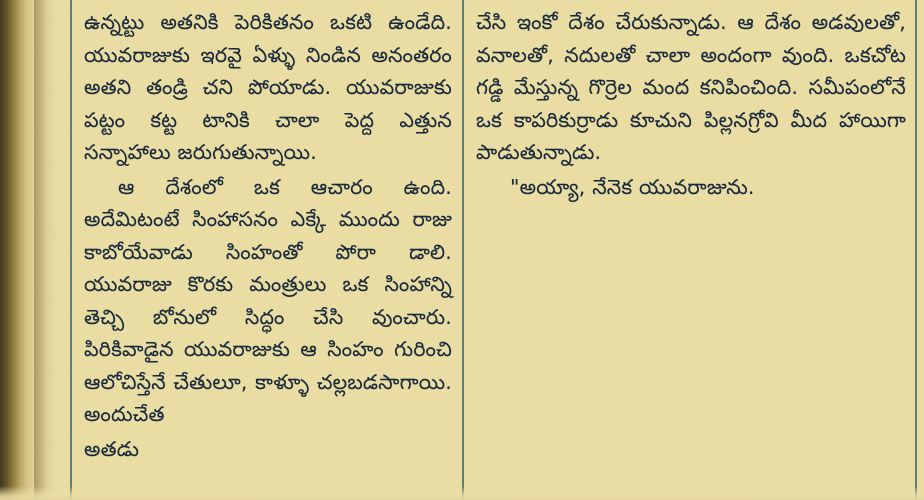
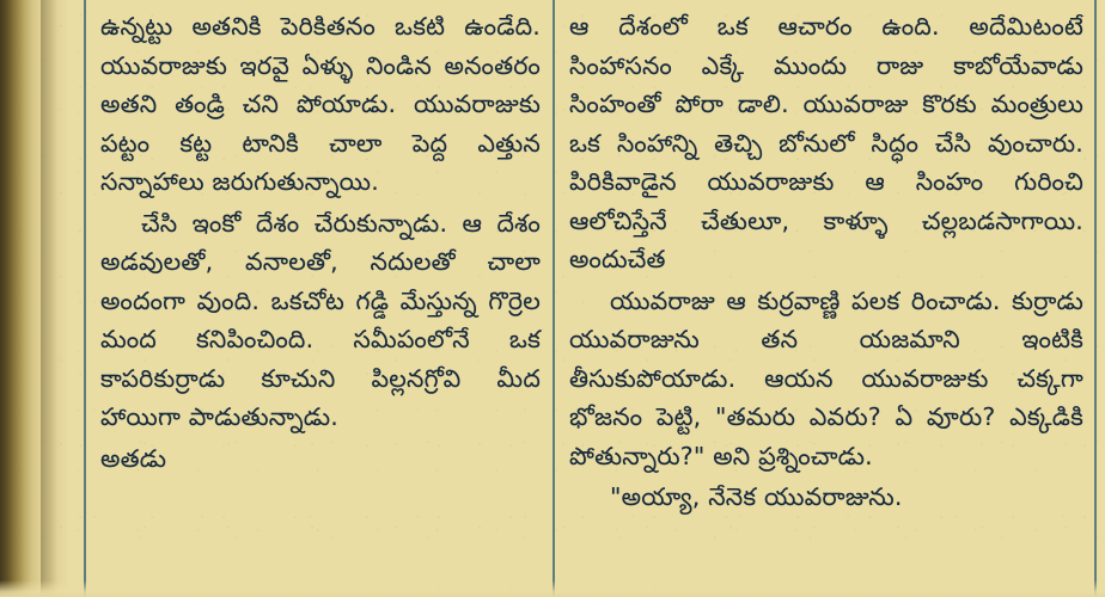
  ఉన్నట్టు అతనికి పెరికితనం ఒకటి ఉండేది. యువరాజుకు ఇరవై ఏళ్ళు నిండిన అనంతరం అతని తండ్రి చని పోయాడు. యువరాజుకు పట్టం కట్ట టానికి చాలా పెద్ద ఎత్తున సన్నాహాలు జరుగుతున్నాయి.
- ఆ దేశంలో ఒక ఆచారం ఉంది. అదేమిటంటే సింహాసనం ఎక్కే ముందు రాజు కాబోయేవాడు సింహంతో పోరా డాలి. యువరాజు కొరకు మంత్రులు ఒక సింహాన్ని తెచ్చి బోనులో సిద్ధం చేసి వుంచారు. పిరికివాడైన యువరాజుకు ఆ సింహం గురించి ఆలోచిస్తేనే చేతులూ, కాళ్ళూ చల్లబడసాగాయి. అందుచేత
+ చేసి ఇంకో దేశం చేరుకున్నాడు. ఆ దేశం అడవులతో, వనాలతో, నదులతో చాలా అందంగా వుంది. ఒకచోట గడ్డి మేస్తున్న గొర్రెల మంద కనిపించింది. సమీపంలోనే ఒక కాపరికుర్రాడు కూచుని పిల్లనగ్రోవి మీద హాయిగా పాడుతున్నాడు.
  అతడు
- చేసి ఇంకో దేశం చేరుకున్నాడు. ఆ దేశం అడవులతో, వనాలతో, నదులతో చాలా అందంగా వుంది. ఒకచోట గడ్డి మేస్తున్న గొర్రెల మంద కనిపించింది. సమీపంలోనే ఒక కాపరికుర్రాడు కూచుని పిల్లనగ్రోవి మీద హాయిగా పాడుతున్నాడు.
+ ఆ దేశంలో ఒక ఆచారం ఉంది. అదేమిటంటే సింహాసనం ఎక్కే ముందు రాజు కాబోయేవాడు సింహంతో పోరా డాలి. యువరాజు కొరకు మంత్రులు ఒక సింహాన్ని తెచ్చి బోనులో సిద్ధం చేసి వుంచారు. పిరికివాడైన యువరాజుకు ఆ సింహం గురించి ఆలోచిస్తేనే చేతులూ, కాళ్ళూ చల్లబడసాగాయి. అందుచేత
+ యువరాజు ఆ కుర్రవాణ్ణి పలక రించాడు. కుర్రాడు యువరాజును తన యజమాని ఇంటికి తీసుకుపోయాడు. ఆయన యువరాజుకు చక్కగా భోజనం పెట్టి, "తమరు ఎవరు? ఏ వూరు? ఎక్కడికి పోతున్నారు?" అని ప్రశ్నించాడు.
  "అయ్యా, నేనెక యువరాజును.
